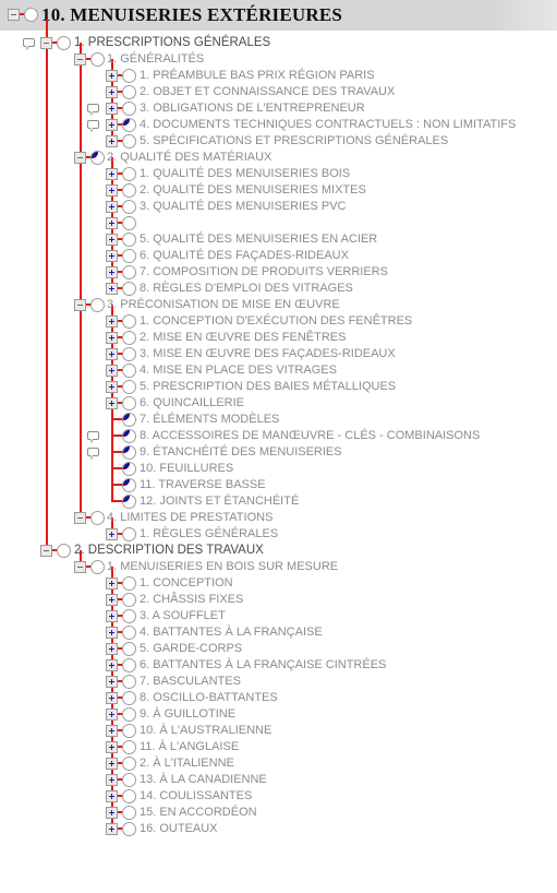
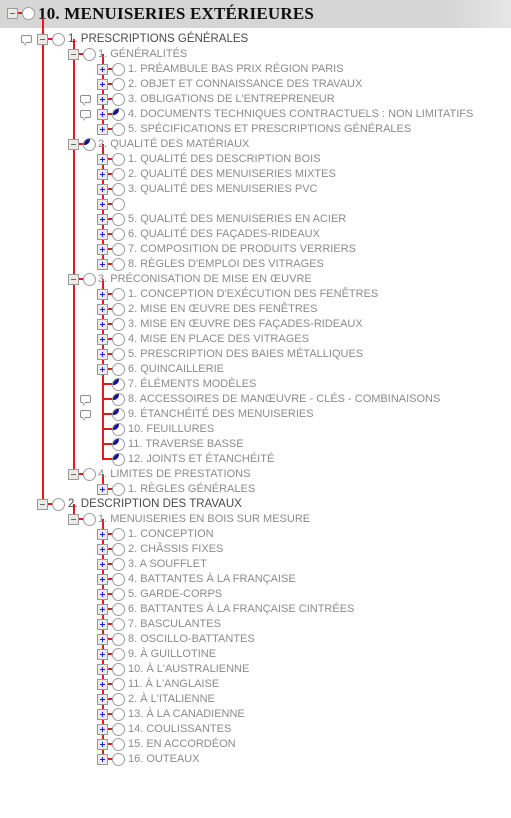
  10. MENUISERIES EXTÉRIEURES
  1. PRESCRIPTIONS GÉNÉRALES
  1. GÉNÉRALITÉS
  1. PRÉAMBULE BAS PRIX RÉGION PARIS
  2. OBJET ET CONNAISSANCE DES TRAVAUX
  3. OBLIGATIONS DE L'ENTREPRENEUR
  4. DOCUMENTS TECHNIQUES CONTRACTUELS : NON LIMITATIFS
  5. SPÉCIFICATIONS ET PRESCRIPTIONS GÉNÉRALES
  2. QUALITÉ DES MATÉRIAUX
- 1. QUALITÉ DES MENUISERIES BOIS
+ 1. QUALITÉ DES DESCRIPTION BOIS
  2. QUALITÉ DES MENUISERIES MIXTES
  3. QUALITÉ DES MENUISERIES PVC
  5. QUALITÉ DES MENUISERIES EN ACIER
  6. QUALITÉ DES FAÇADES-RIDEAUX
  7. COMPOSITION DE PRODUITS VERRIERS
  8. RÈGLES D'EMPLOI DES VITRAGES
  3. PRÉCONISATION DE MISE EN ŒUVRE
  1. CONCEPTION D'EXÉCUTION DES FENÊTRES
  2. MISE EN ŒUVRE DES FENÊTRES
  3. MISE EN ŒUVRE DES FAÇADES-RIDEAUX
  4. MISE EN PLACE DES VITRAGES
  5. PRESCRIPTION DES BAIES MÉTALLIQUES
  6. QUINCAILLERIE
  7. ÉLÉMENTS MODÈLES
  8. ACCESSOIRES DE MANŒUVRE - CLÉS - COMBINAISONS
  9. ÉTANCHÉITÉ DES MENUISERIES
  10. FEUILLURES
  11. TRAVERSE BASSE
  12. JOINTS ET ÉTANCHÉITÉ
  4. LIMITES DE PRESTATIONS
  1. RÈGLES GÉNÉRALES
  2. DESCRIPTION DES TRAVAUX
  1. MENUISERIES EN BOIS SUR MESURE
  1. CONCEPTION
  2. CHÂSSIS FIXES
  3. A SOUFFLET
  4. BATTANTES À LA FRANÇAISE
  5. GARDE-CORPS
  6. BATTANTES À LA FRANÇAISE CINTRÉES
  7. BASCULANTES
  8. OSCILLO-BATTANTES
  9. À GUILLOTINE
  10. À L'AUSTRALIENNE
  11. À L'ANGLAISE
  2. À L'ITALIENNE
  13. À LA CANADIENNE
  14. COULISSANTES
  15. EN ACCORDÉON
  16. OUTEAUX
